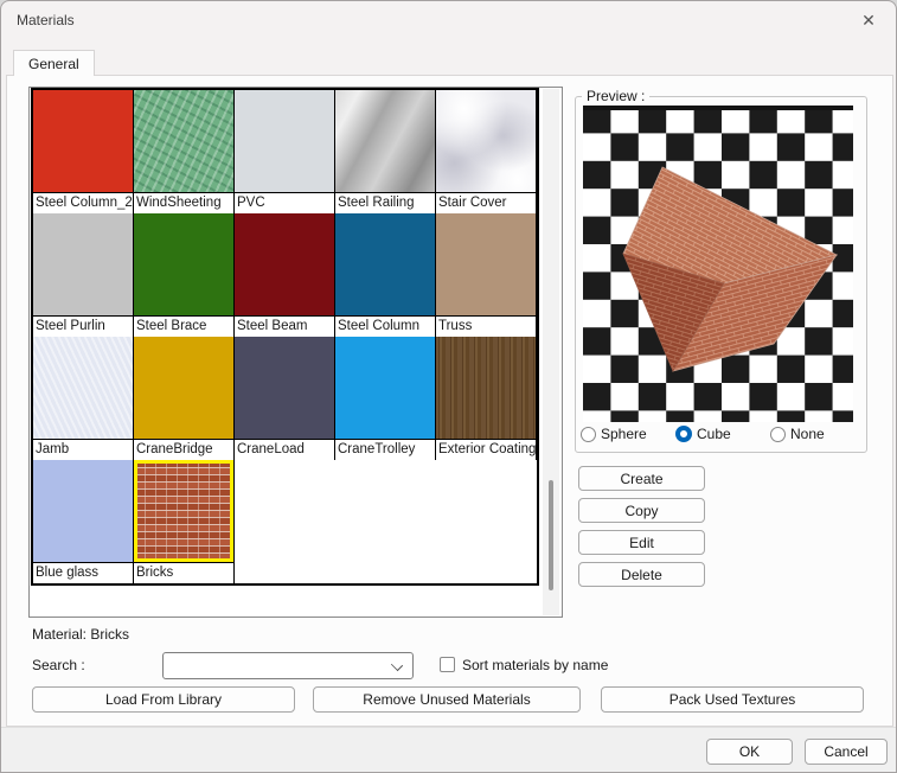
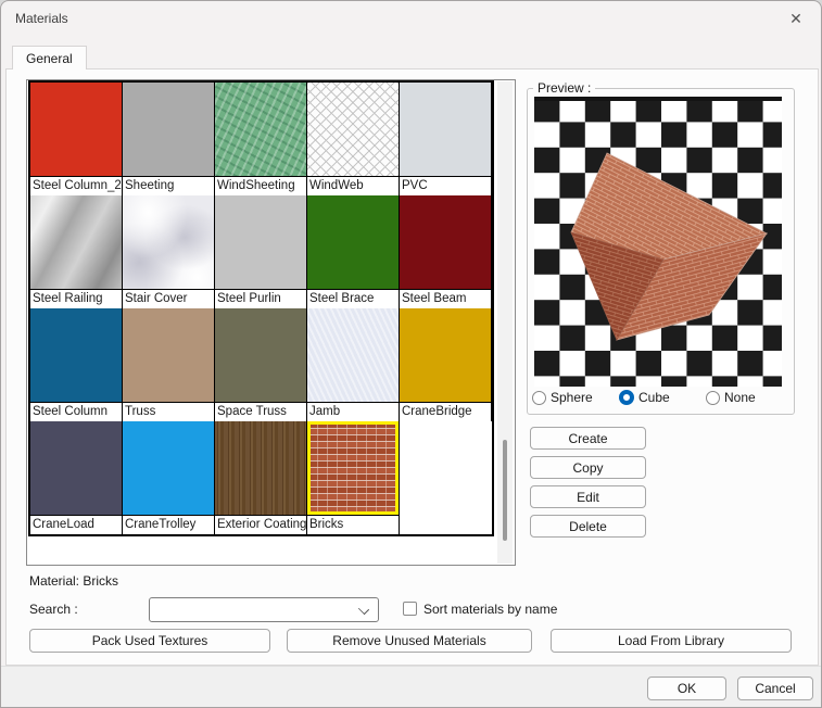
  Materials
  ✕
  General
  Steel Column_2
+ Sheeting
  WindSheeting
+ WindWeb
  PVC
  Steel Railing
  Stair Cover
  Steel Purlin
  Steel Brace
  Steel Beam
  Steel Column
  Truss
+ Space Truss
  Jamb
  CraneBridge
  CraneLoad
  CraneTrolley
  Exterior Coating
- Blue glass
  Bricks
  Material: Bricks
  Search :
  Sort materials by name
- Load From Library
+ Pack Used Textures
  Remove Unused Materials
- Pack Used Textures
+ Load From Library
  Preview :
  Sphere
  Cube
  None
  Create
  Copy
  Edit
  Delete
  OK
  Cancel
